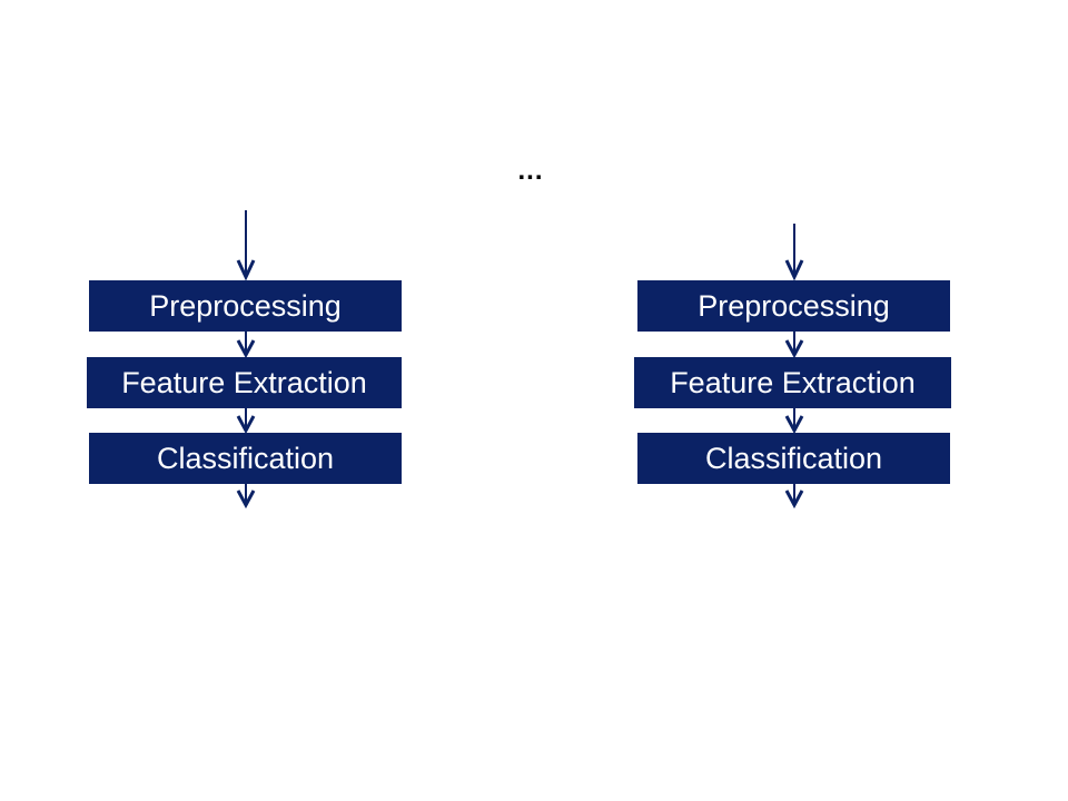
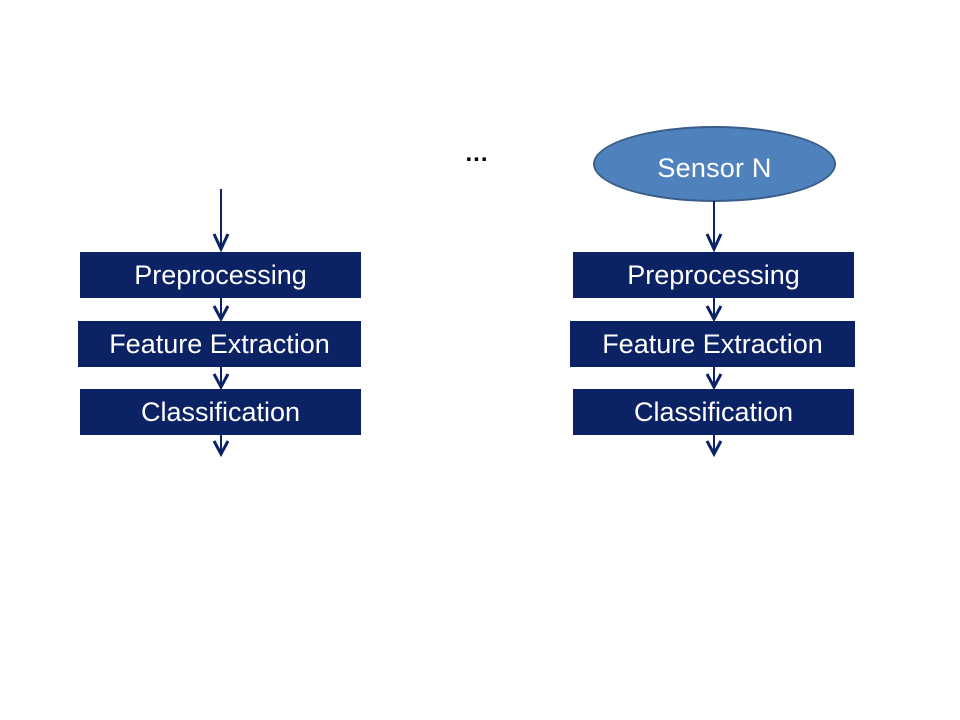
  ...
+ Sensor N
  Preprocessing
  Feature Extraction
  Classification
  Preprocessing
  Feature Extraction
  Classification
